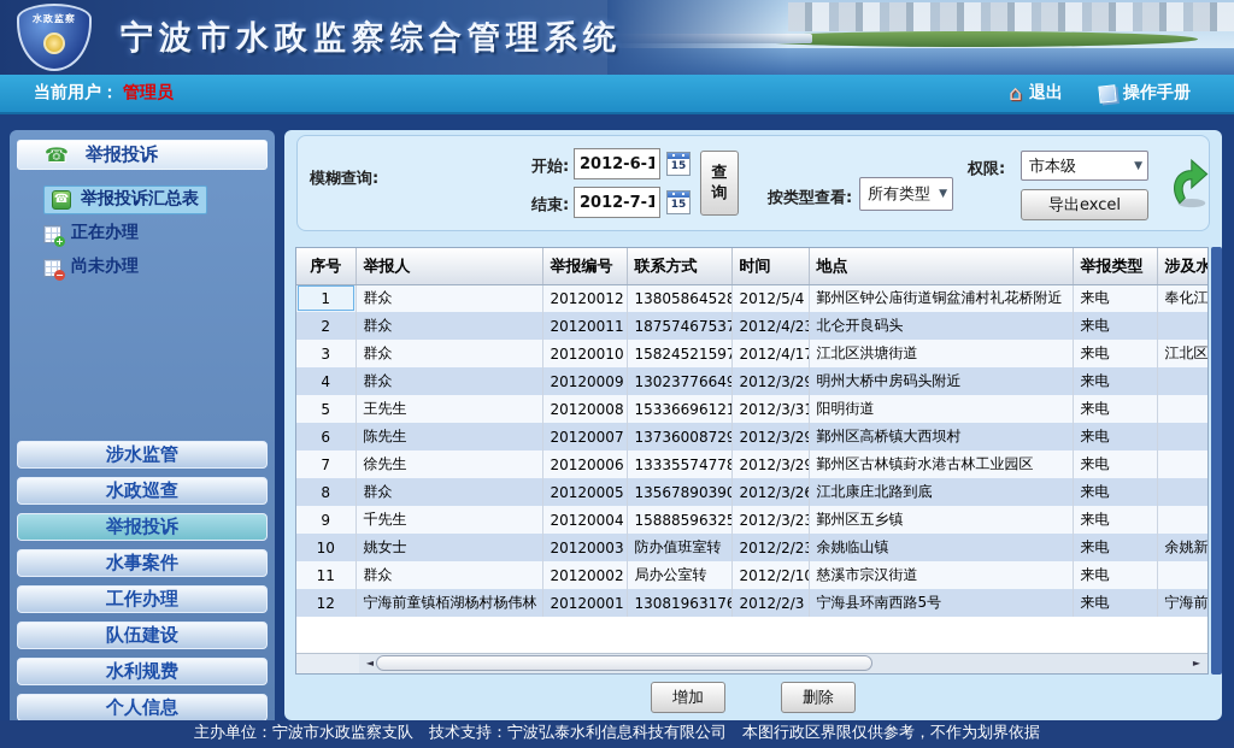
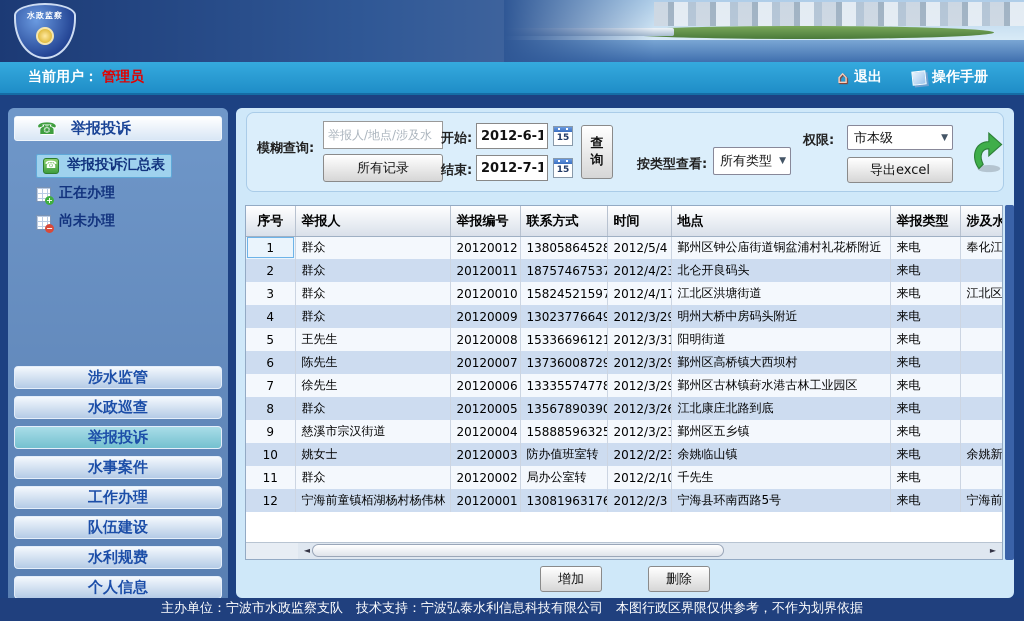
  水政监察
- 宁波市水政监察综合管理系统
  当前用户：
  管理员
  ⌂
  退出
  操作手册
  ☎
  举报投诉
  ☎
  举报投诉汇总表
  +
  正在办理
  −
  尚未办理
  涉水监管
  水政巡查
  举报投诉
  水事案件
  工作办理
  队伍建设
  水利规费
  个人信息
  模糊查询:
+ 举报人/地点/涉及水
+ 所有记录
  开始:
  2012-6-1
  15
  结束:
  2012-7-1
  15
  查询
  按类型查看:
  所有类型
  ▼
  权限:
  市本级
  ▼
  导出excel
  序号	举报人	举报编号	联系方式	时间	地点	举报类型	涉及水
  1	群众	20120012	1380586452	2012/5/4	鄞州区钟公庙街道铜盆浦村礼花桥附近	来电	奉化江
  2	群众	20120011	1875746753	2012/4/2	北仑开良码头	来电
  3	群众	20120010	1582452159	2012/4/1	江北区洪塘街道	来电	江北区
  4	群众	20120009	1302377664	2012/3/2	明州大桥中房码头附近	来电
  5	王先生	20120008	1533669612	2012/3/3	阳明街道	来电
  6	陈先生	20120007	1373600872	2012/3/2	鄞州区高桥镇大西坝村	来电
  7	徐先生	20120006	1333557477	2012/3/2	鄞州区古林镇葑水港古林工业园区	来电
  8	群众	20120005	1356789039	2012/3/2	江北康庄北路到底	来电
- 9	千先生	20120004	1588859632	2012/3/2	鄞州区五乡镇	来电
+ 9	慈溪市宗汉街道	20120004	1588859632	2012/3/2	鄞州区五乡镇	来电
  10	姚女士	20120003	防办值班室转	2012/2/2	余姚临山镇	来电	余姚新
- 11	群众	20120002	局办公室转	2012/2/1	慈溪市宗汉街道	来电
+ 11	群众	20120002	局办公室转	2012/2/1	千先生	来电
  12	宁海前童镇栢湖杨村杨伟林	20120001	1308196317	2012/2/3	宁海县环南西路5号	来电	宁海前
  ◄
  ►
  增加
  删除
  主办单位：宁波市水政监察支队 技术支持：宁波弘泰水利信息科技有限公司 本图行政区界限仅供参考，不作为划界依据
